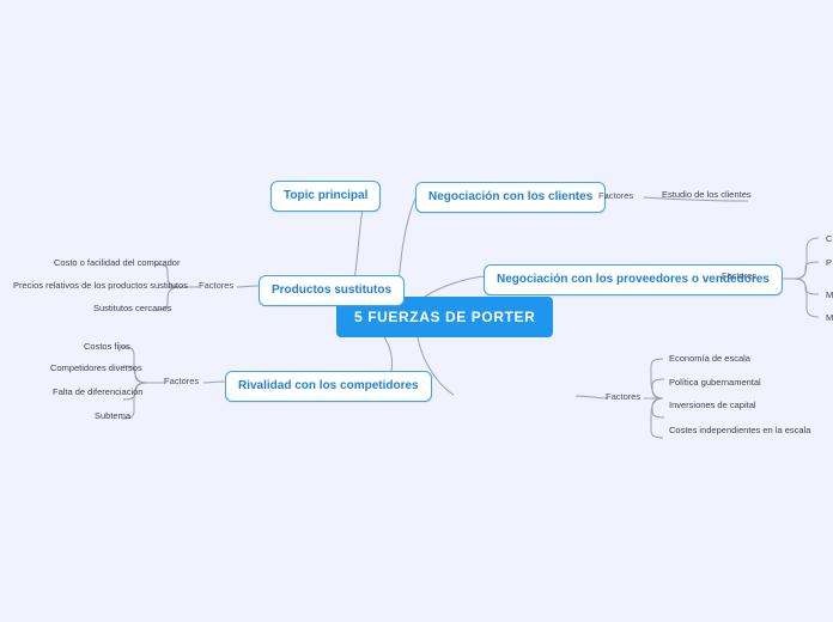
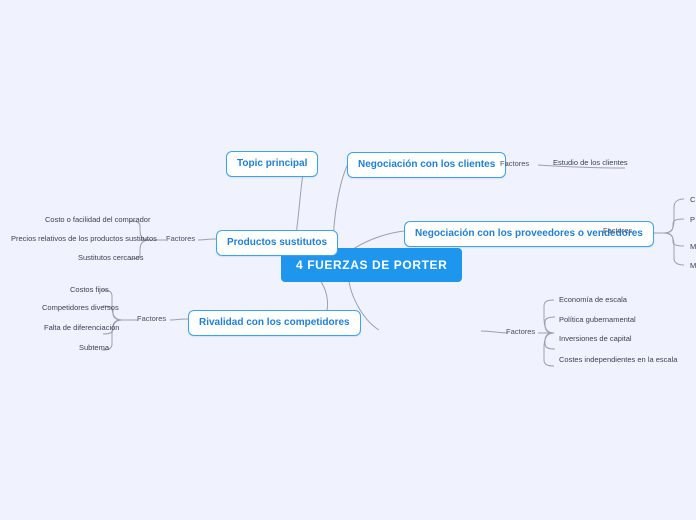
- 5 FUERZAS DE PORTER
+ 4 FUERZAS DE PORTER
  Topic principal
  Negociación con los clientes
  Factores
  Estudio de los clientes
  Negociación con los proveedores o vendedores
  Factores
  C
  P
  M
  M
  Productos sustitutos
  Factores
  Costo o facilidad del comprador
  Precios relativos de los productos sustitutos
  Sustitutos cercanos
  Rivalidad con los competidores
  Factores
  Costos fijos
  Competidores diversos
  Falta de diferenciación
  Subtema
  Factores
  Economía de escala
  Política gubernamental
  Inversiones de capital
  Costes independientes en la escala
